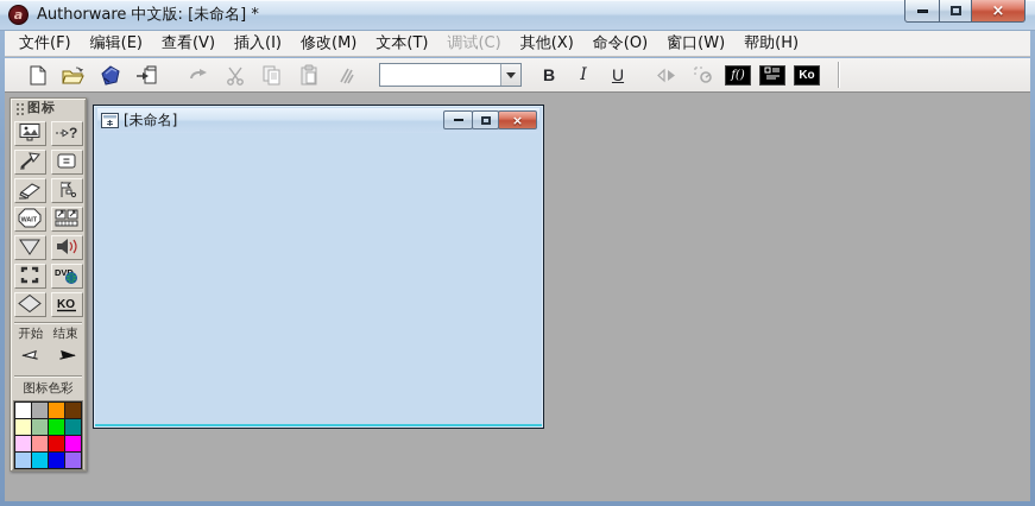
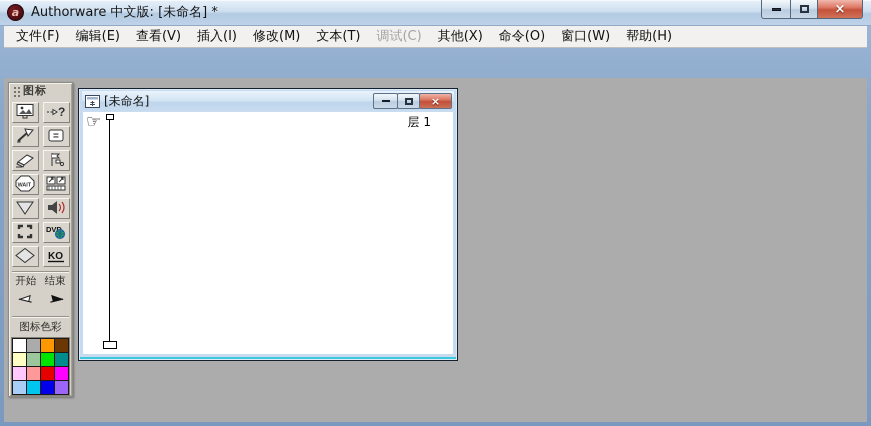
  a
  Authorware 中文版: [未命名] *
  ×
  文件(F)
  编辑(E)
  查看(V)
  插入(I)
  修改(M)
  文本(T)
  调试(C)
  其他(X)
  命令(O)
  窗口(W)
  帮助(H)
- B
- I
- U
- f()
- Ko
  图标
  ?
  =
  KO
  开始 结束
  图标色彩
  [未命名]
  ×
+ ☞
+ 层 1
